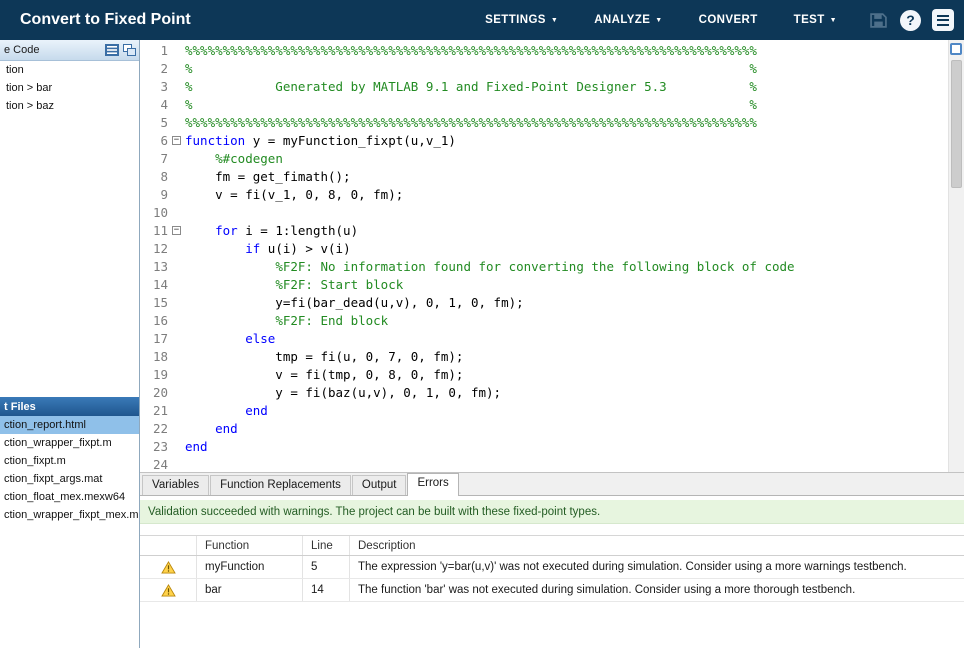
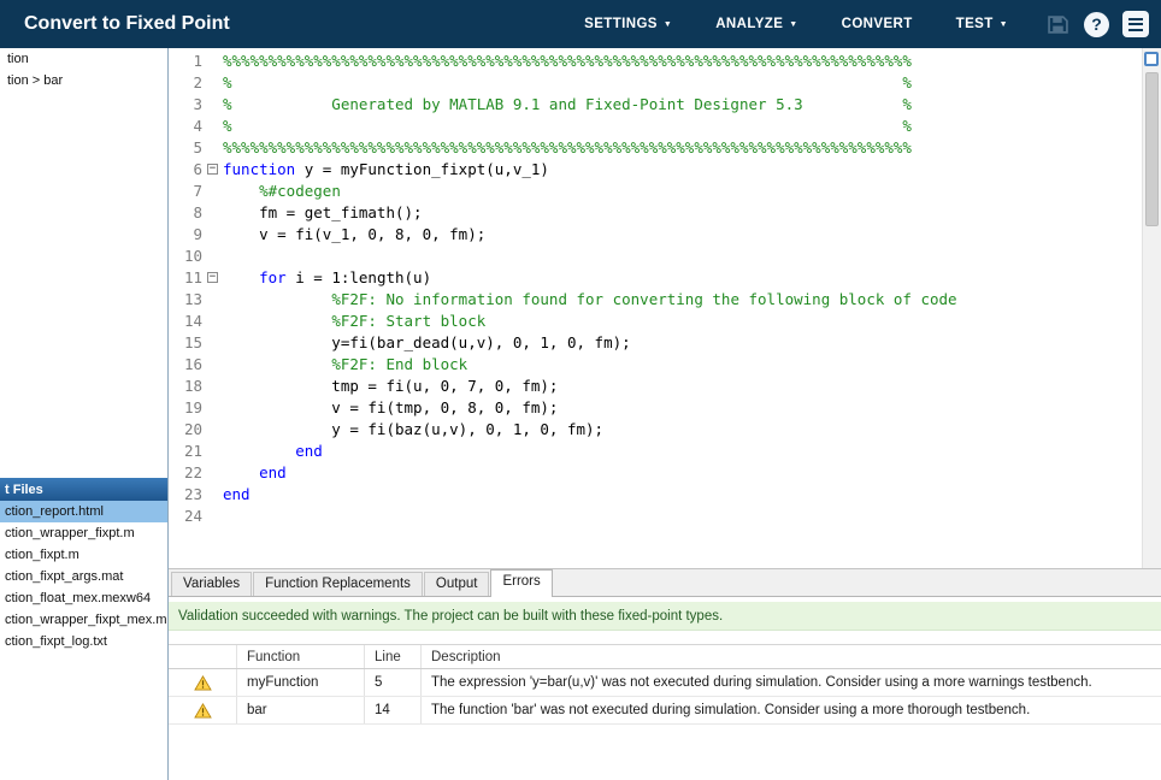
  Convert to Fixed Point
  SETTINGS
  ANALYZE
  CONVERT
  TEST
  ?
- e Code
  tion
  tion > bar
- tion > baz
  t Files
  ction_report.html
  ction_wrapper_fixpt.m
  ction_fixpt.m
  ction_fixpt_args.mat
  ction_float_mex.mexw64
  ction_wrapper_fixpt_mex.m
+ ction_fixpt_log.txt
  1
  %%%%%%%%%%%%%%%%%%%%%%%%%%%%%%%%%%%%%%%%%%%%%%%%%%%%%%%%%%%%%%%%%%%%%%%%%%%%
  2
  % %
  3
  % Generated by MATLAB 9.1 and Fixed-Point Designer 5.3 %
  4
  % %
  5
  %%%%%%%%%%%%%%%%%%%%%%%%%%%%%%%%%%%%%%%%%%%%%%%%%%%%%%%%%%%%%%%%%%%%%%%%%%%%
  6
  −
  function y = myFunction_fixpt(u,v_1)
  7
  %#codegen
  8
  fm = get_fimath();
  9
  v = fi(v_1, 0, 8, 0, fm);
  10
  11
  −
  for i = 1:length(u)
- 12
- if u(i) > v(i)
  13
  %F2F: No information found for converting the following block of code
  14
  %F2F: Start block
  15
  y=fi(bar_dead(u,v), 0, 1, 0, fm);
  16
  %F2F: End block
- 17
- else
  18
  tmp = fi(u, 0, 7, 0, fm);
  19
  v = fi(tmp, 0, 8, 0, fm);
  20
  y = fi(baz(u,v), 0, 1, 0, fm);
  21
  end
  22
  end
  23
  end
  24
  Variables
  Function Replacements
  Output
  Errors
  Validation succeeded with warnings. The project can be built with these fixed-point types.
  Function
  Line
  Description
  myFunction
  5
  The expression 'y=bar(u,v)' was not executed during simulation. Consider using a more warnings testbench.
  bar
  14
  The function 'bar' was not executed during simulation. Consider using a more thorough testbench.
